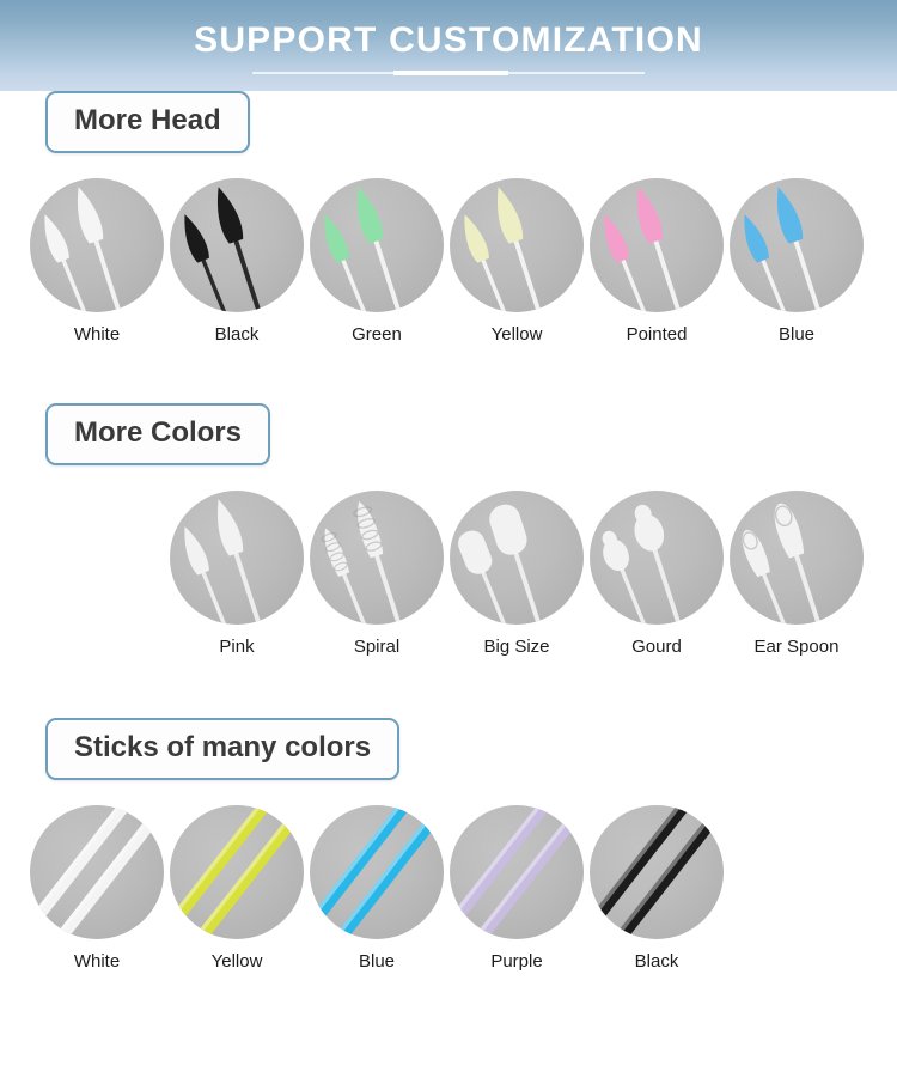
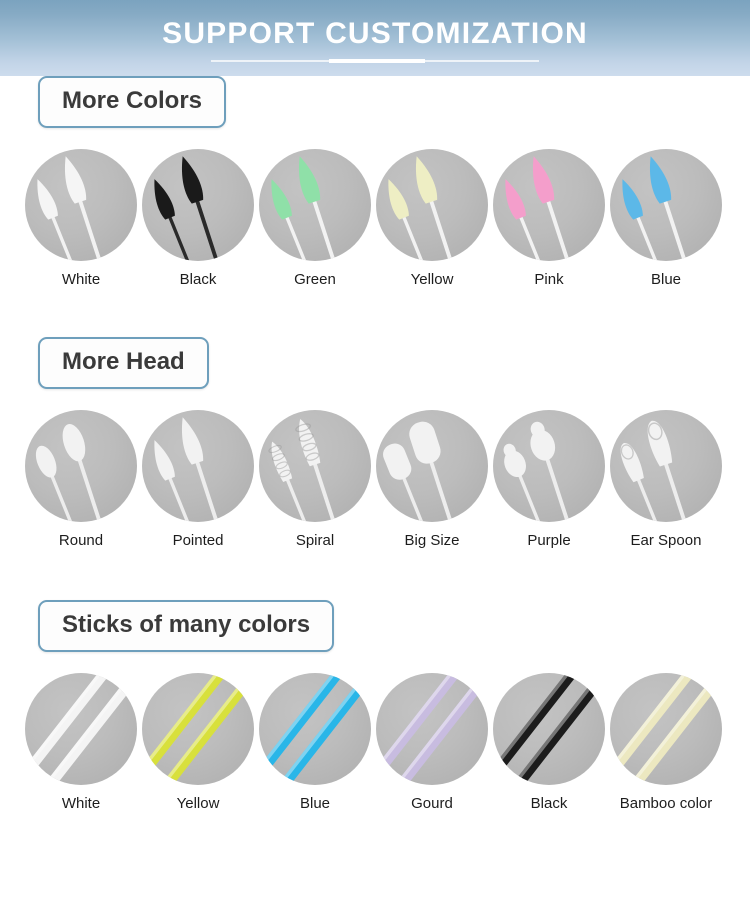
  SUPPORT CUSTOMIZATION
- More Head
+ More Colors
  White
  Black
  Green
  Yellow
- Pointed
+ Pink
  Blue
- More Colors
+ More Head
+ Round
- Pink
+ Pointed
  Spiral
  Big Size
- Gourd
+ Purple
  Ear Spoon
  Sticks of many colors
  White
  Yellow
  Blue
- Purple
+ Gourd
  Black
+ Bamboo color
